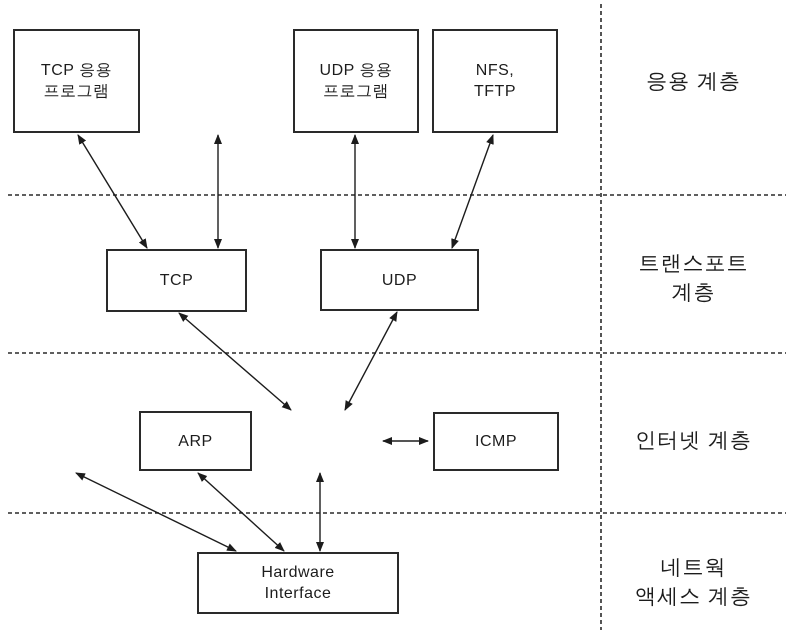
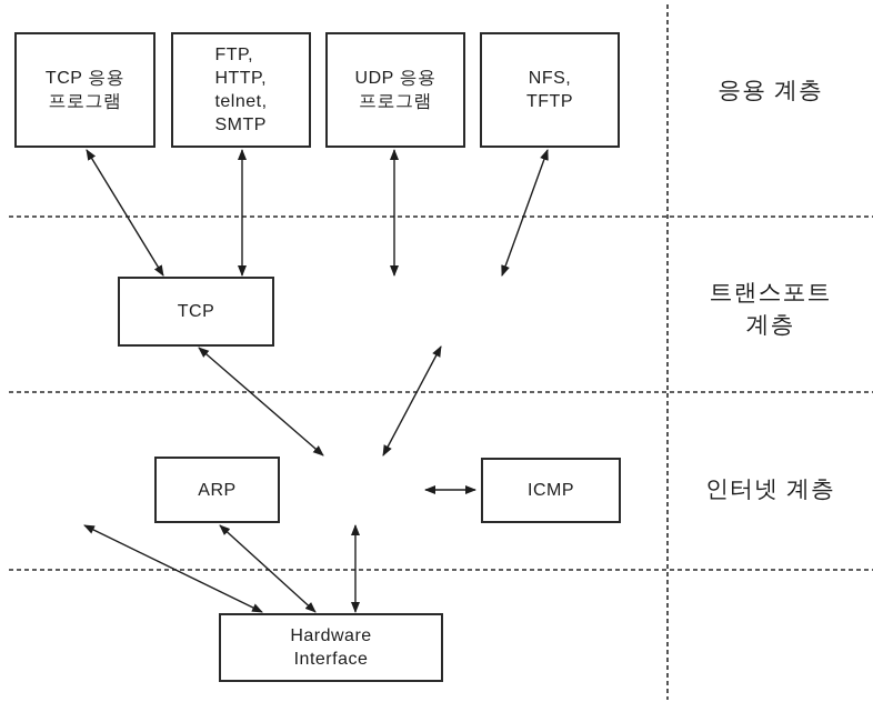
  TCP 응용
  프로그램
+ FTP,
+ HTTP,
+ telnet,
+ SMTP
  UDP 응용
  프로그램
  NFS,
  TFTP
  TCP
- UDP
  ARP
  ICMP
  Hardware
  Interface
  응용 계층
  트랜스포트
  계층
  인터넷 계층
- 네트웍
- 액세스 계층
